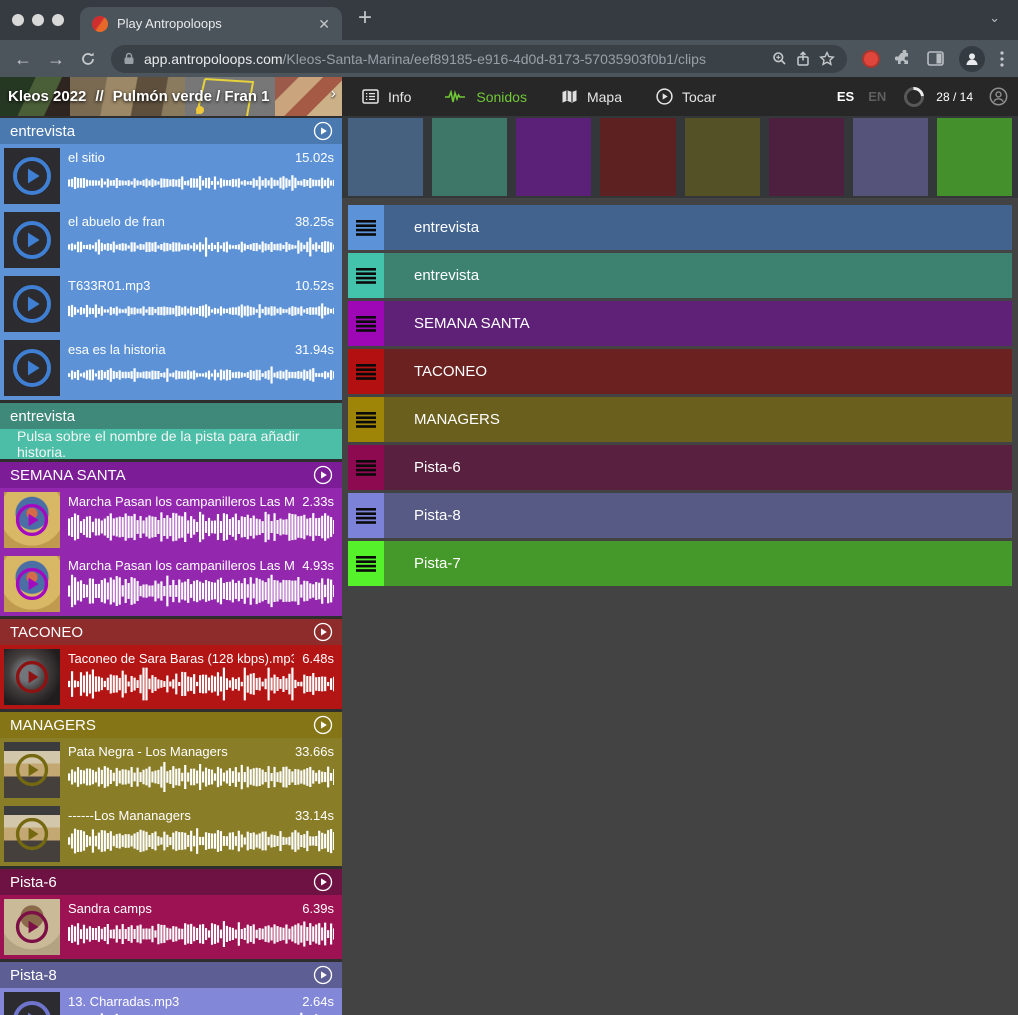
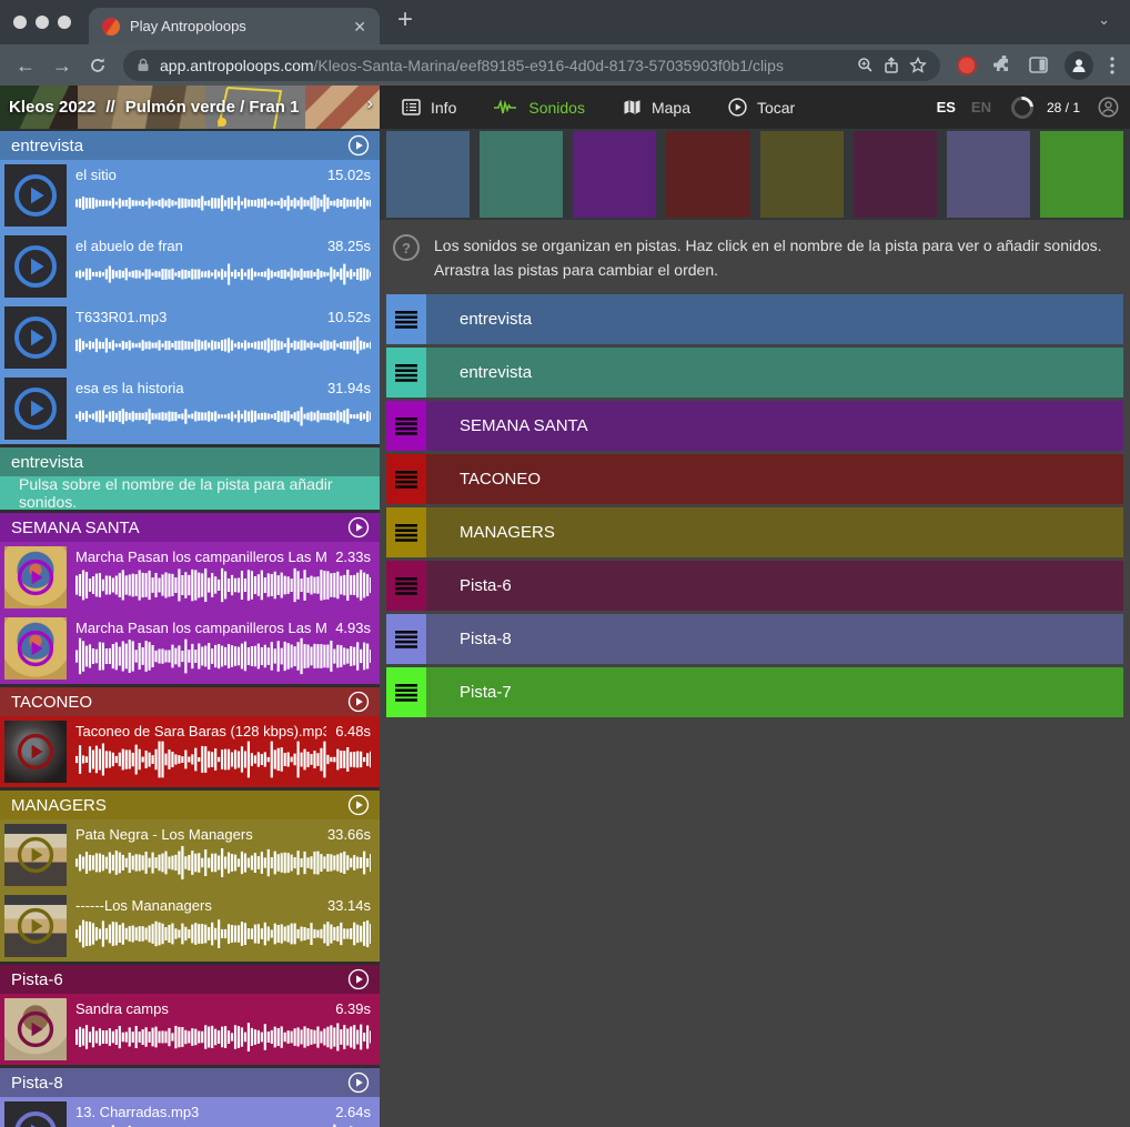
  Play Antropoloops
  ✕
  +
  ⌄
  ←
  →
  app.antropoloops.com/Kleos-Santa-Marina/eef89185-e916-4d0d-8173-57035903f0b1/clips
  Kleos 2022
  //
  Pulmón verde / Fran 1
  ›
  Info
  Sonidos
  Mapa
  Tocar
  ES
  EN
- 28 / 14
+ 28 / 1
  entrevista
  el sitio
  15.02s
  el abuelo de fran
  38.25s
  T633R01.mp3
  10.52s
  esa es la historia
  31.94s
  entrevista
- Pulsa sobre el nombre de la pista para añadir historia.
+ Pulsa sobre el nombre de la pista para añadir sonidos.
  SEMANA SANTA
  Marcha Pasan los campanilleros Las M
  2.33s
  Marcha Pasan los campanilleros Las M
  4.93s
  TACONEO
  Taconeo de Sara Baras (128 kbps).mp
  6.48s
  MANAGERS
  Pata Negra - Los Managers
  33.66s
  ------Los Mananagers
  33.14s
  Pista-6
  Sandra camps
  6.39s
  Pista-8
  13. Charradas.mp3
  2.64s
+ ?
+ Los sonidos se organizan en pistas. Haz click en el nombre de la pista para ver o añadir sonidos. Arrastra las pistas para cambiar el orden.
  entrevista
  entrevista
  SEMANA SANTA
  TACONEO
  MANAGERS
  Pista-6
  Pista-8
  Pista-7
